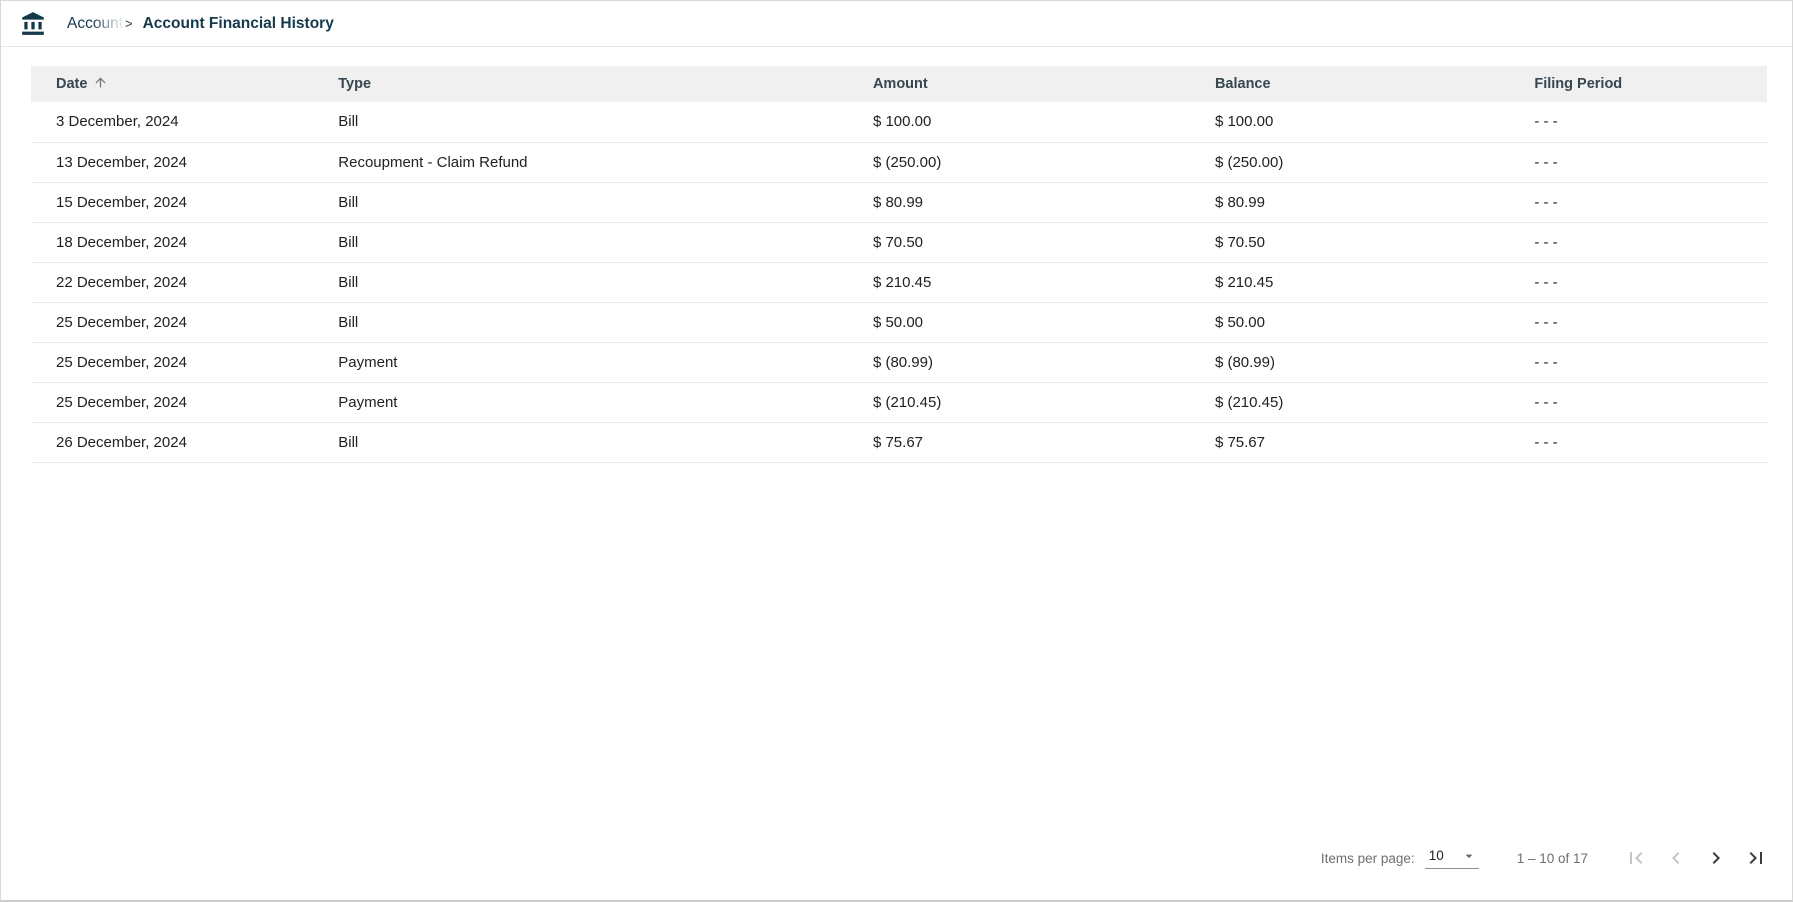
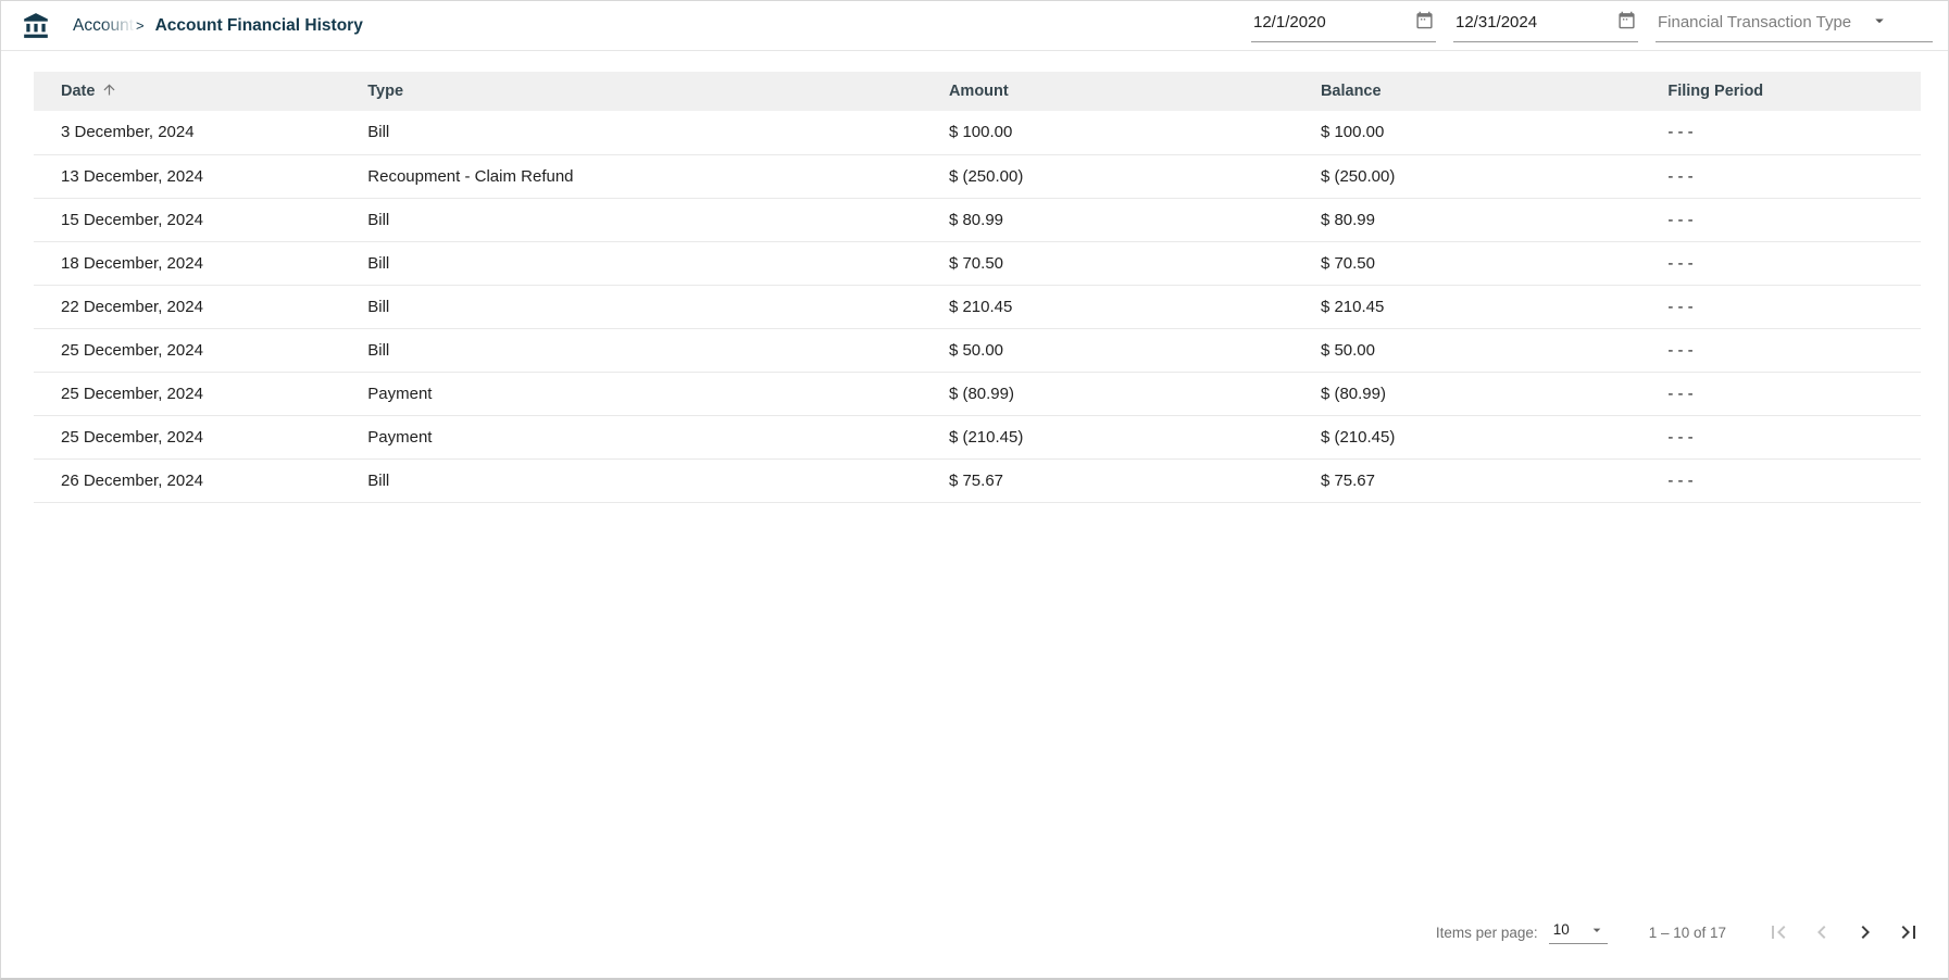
  Account
  >
  Account Financial History
+ 12/1/2020
+ 12/31/2024
+ Financial Transaction Type
  Date	Type	Amount	Balance	Filing Period
  3 December, 2024	Bill	$ 100.00	$ 100.00	- - -
  13 December, 2024	Recoupment - Claim Refund	$ (250.00)	$ (250.00)	- - -
  15 December, 2024	Bill	$ 80.99	$ 80.99	- - -
  18 December, 2024	Bill	$ 70.50	$ 70.50	- - -
  22 December, 2024	Bill	$ 210.45	$ 210.45	- - -
  25 December, 2024	Bill	$ 50.00	$ 50.00	- - -
  25 December, 2024	Payment	$ (80.99)	$ (80.99)	- - -
  25 December, 2024	Payment	$ (210.45)	$ (210.45)	- - -
  26 December, 2024	Bill	$ 75.67	$ 75.67	- - -
  Items per page:
  10
  1 – 10 of 17
